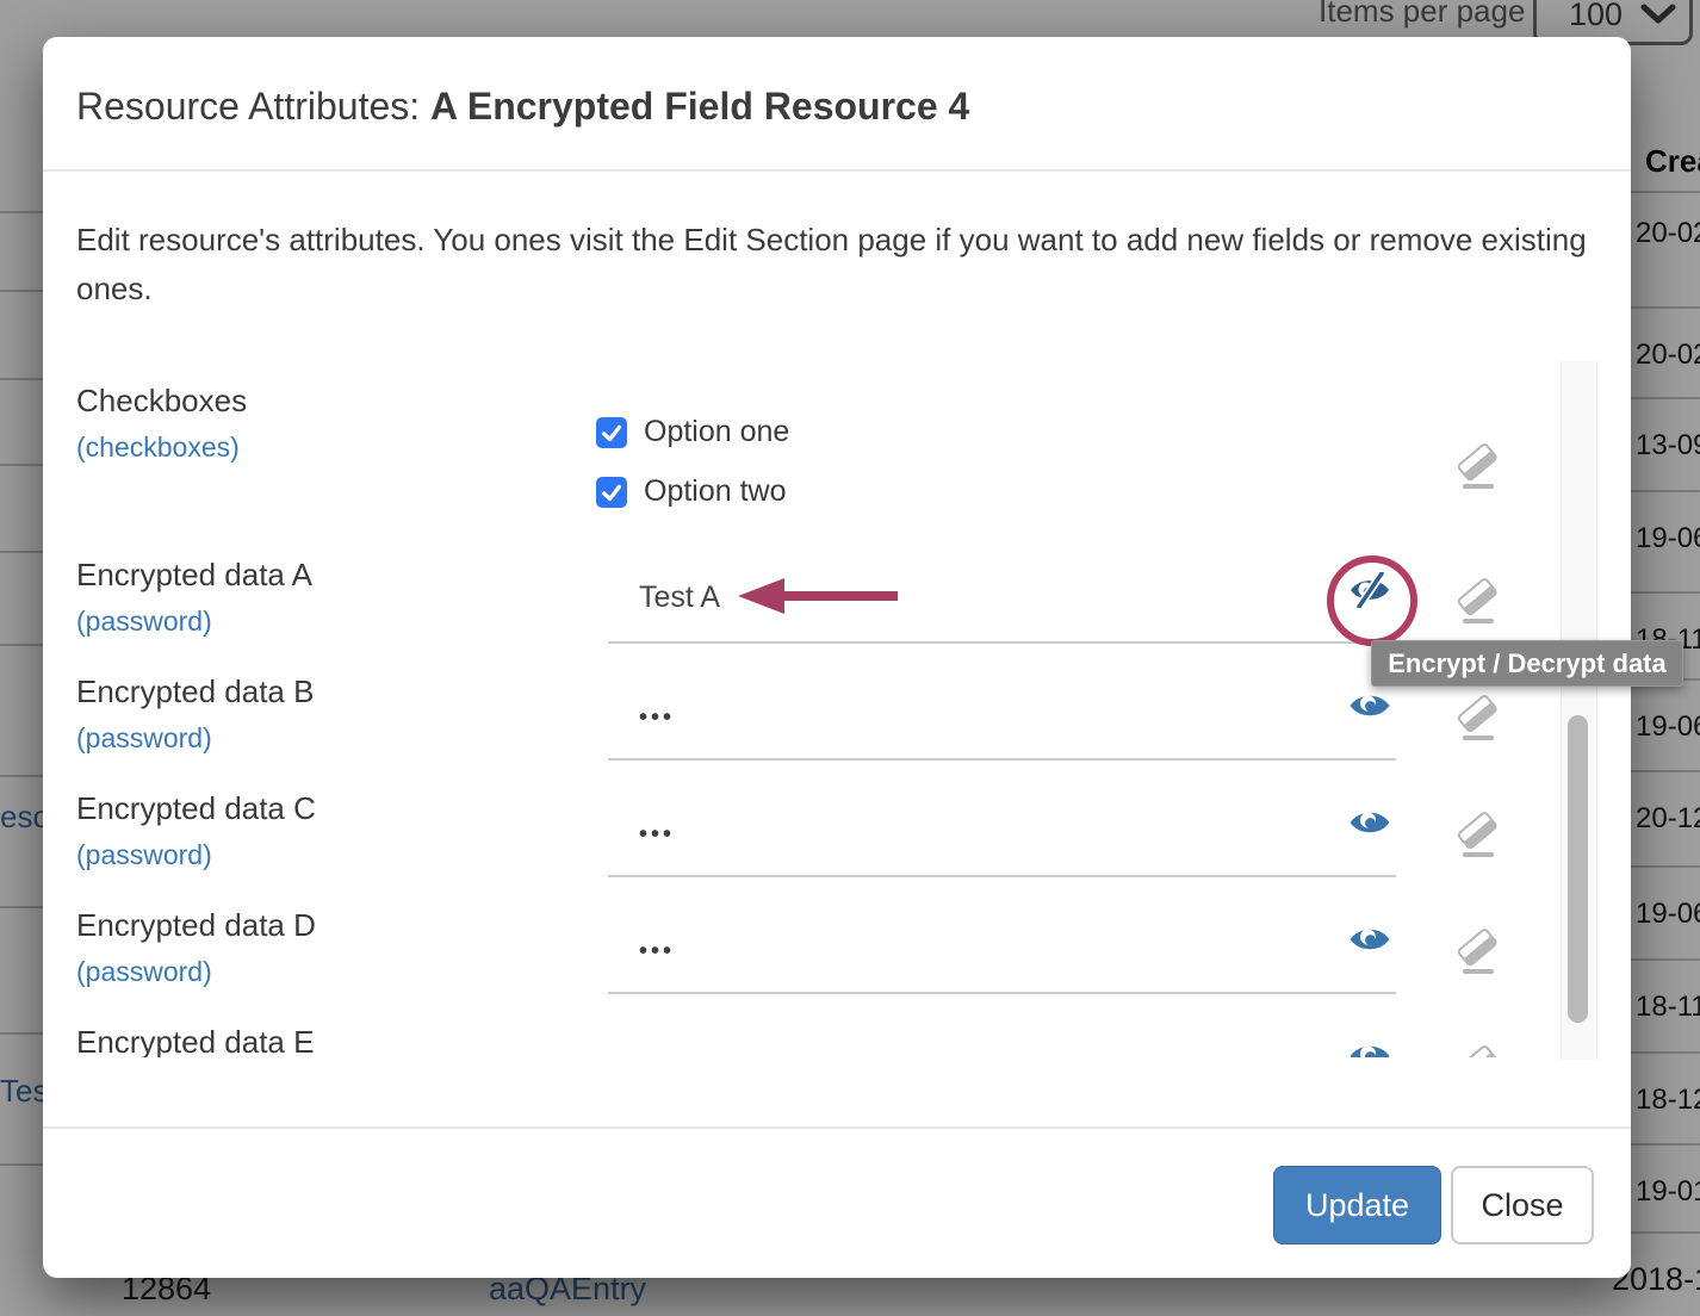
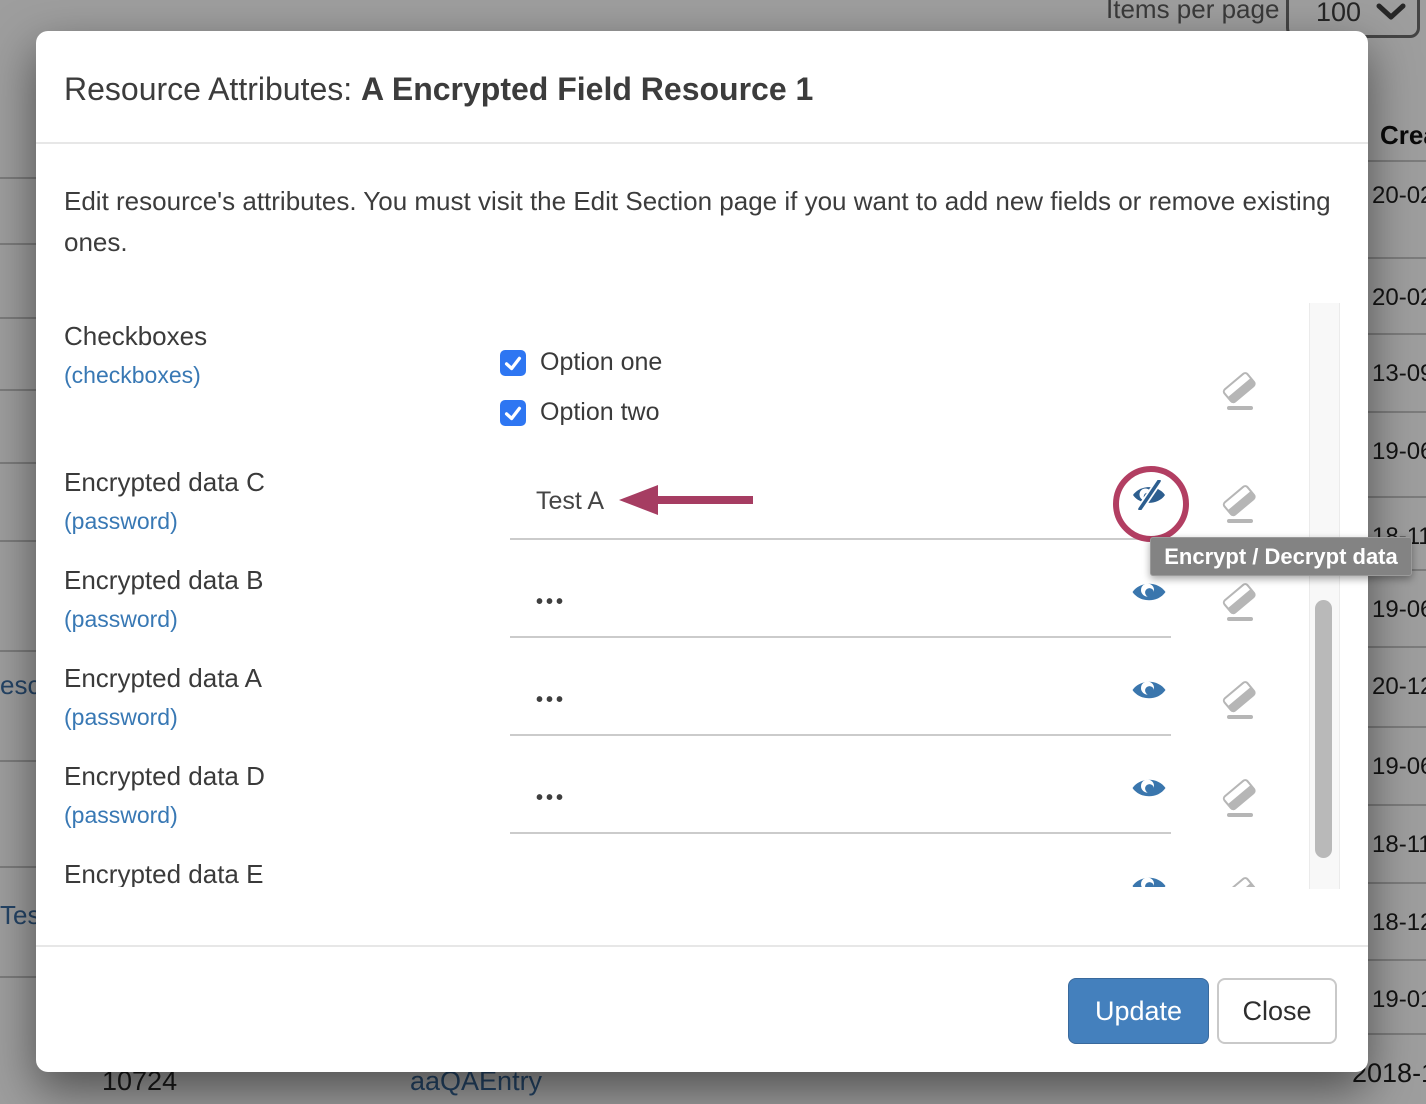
  Items per page
  100
  Cre
  20-0
  20-0
  13-0
  19-0
  19-0
  20-1
  19-0
  18-11
  18-1
  19-0
  2018-
  esc
  Tes
- 12864
+ 10724
  aaQAEntry
- Resource Attributes: A Encrypted Field Resource 4
+ Resource Attributes: A Encrypted Field Resource 1
- Edit resource's attributes. You ones visit the Edit Section page if you want to add new fields or remove existing ones.
+ Edit resource's attributes. You must visit the Edit Section page if you want to add new fields or remove existing ones.
  Checkboxes
  (checkboxes)
  Option one
  Option two
- Encrypted data A
+ Encrypted data C
  (password)
  Test A
  Encrypted data B
  (password)
  •••
- Encrypted data C
+ Encrypted data A
  (password)
  •••
  Encrypted data D
  (password)
  •••
  Encrypted data E
  Update
  Close
  Encrypt / Decrypt data
